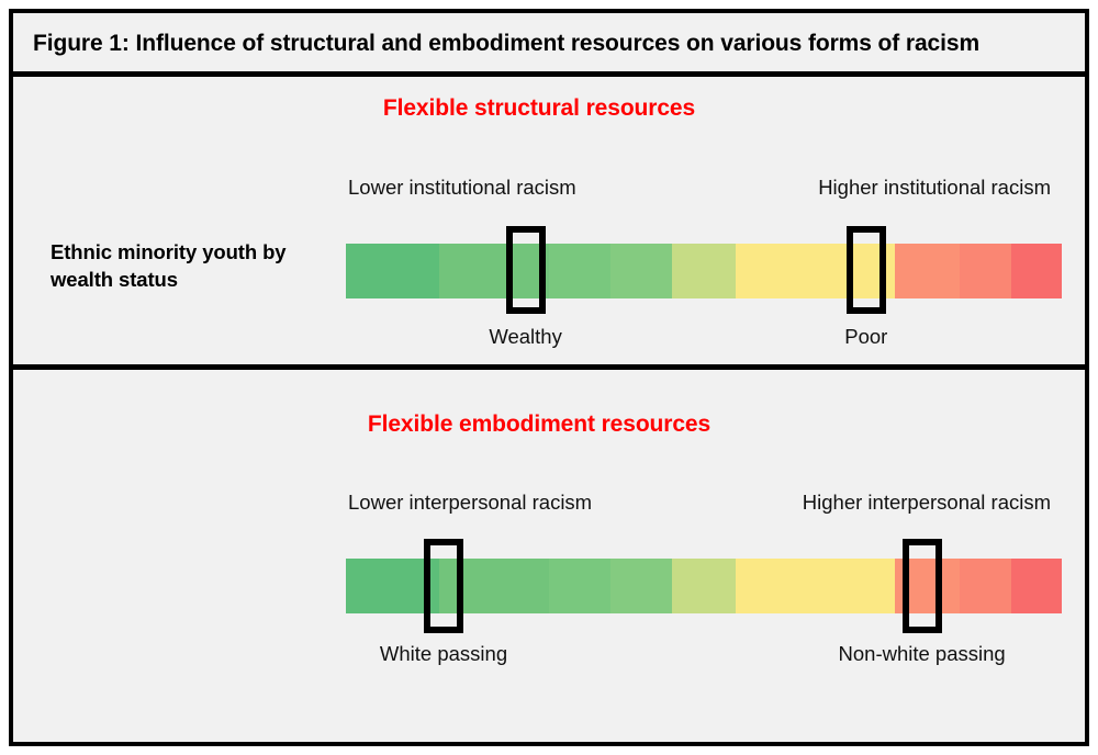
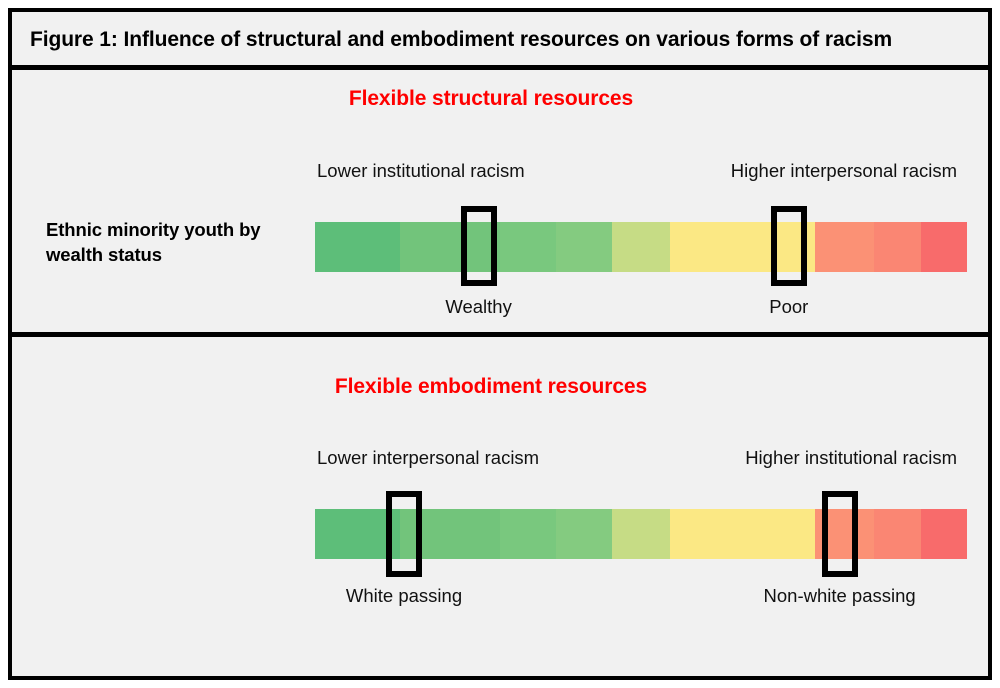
  Figure 1: Influence of structural and embodiment resources on various forms of racism
  Flexible structural resources
  Ethnic minority youth by wealth status
  Lower institutional racism
- Higher institutional racism
+ Higher interpersonal racism
  Wealthy
  Poor
  Flexible embodiment resources
  Lower interpersonal racism
- Higher interpersonal racism
+ Higher institutional racism
  White passing
  Non-white passing
